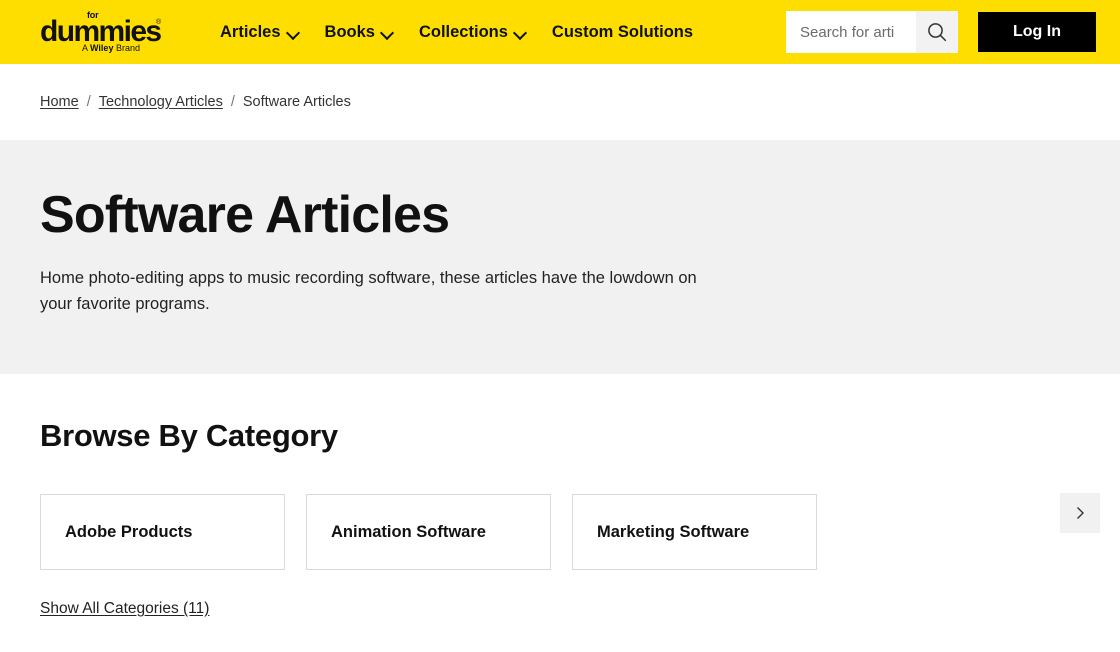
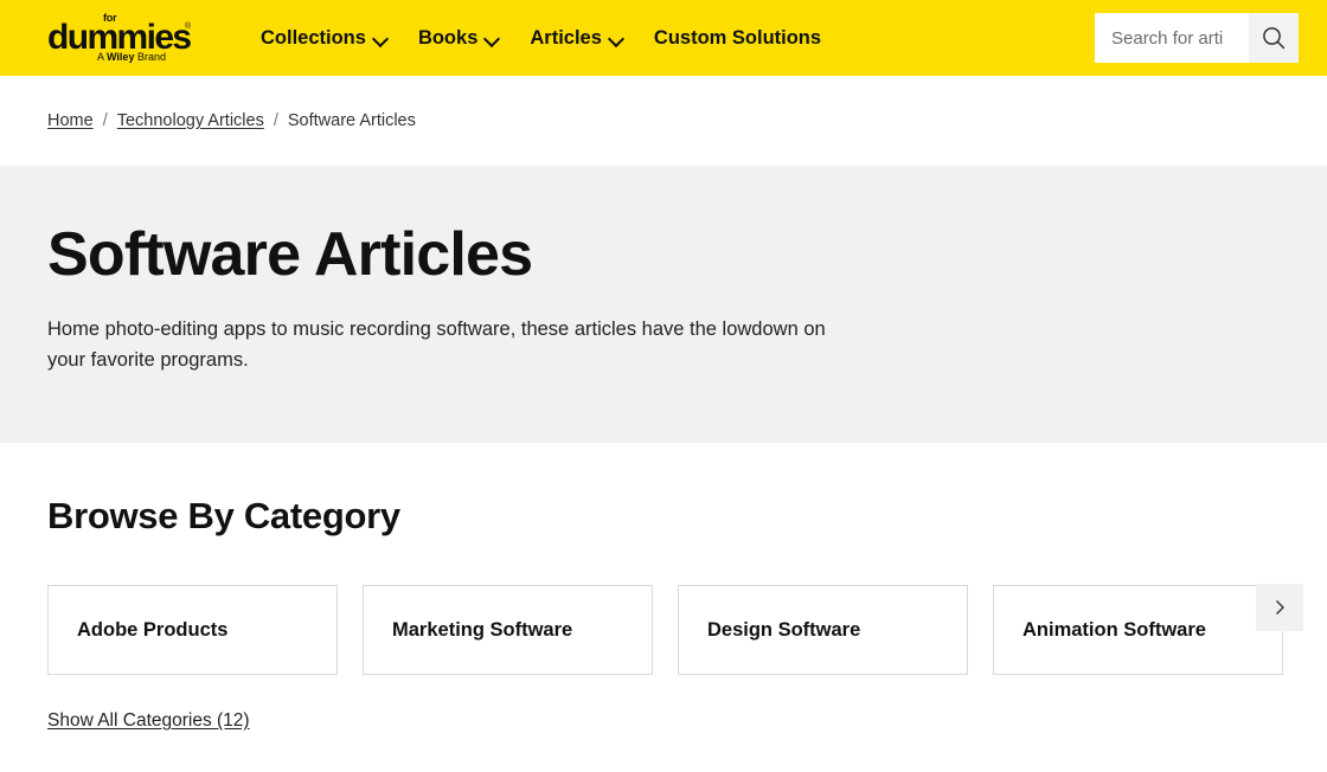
  for
  dummies
  A Wiley Brand
- Articles
+ Collections
  Books
- Collections
+ Articles
  Custom Solutions
  Search for arti
- Log In
  Home
  /
  Technology Articles
  /
  Software Articles
  Software Articles
  Home photo-editing apps to music recording software, these articles have the lowdown on your favorite programs.
  Browse By Category
  Adobe Products
- Animation Software
+ Marketing Software
+ Design Software
- Marketing Software
+ Animation Software
- Show All Categories (11)
+ Show All Categories (12)
